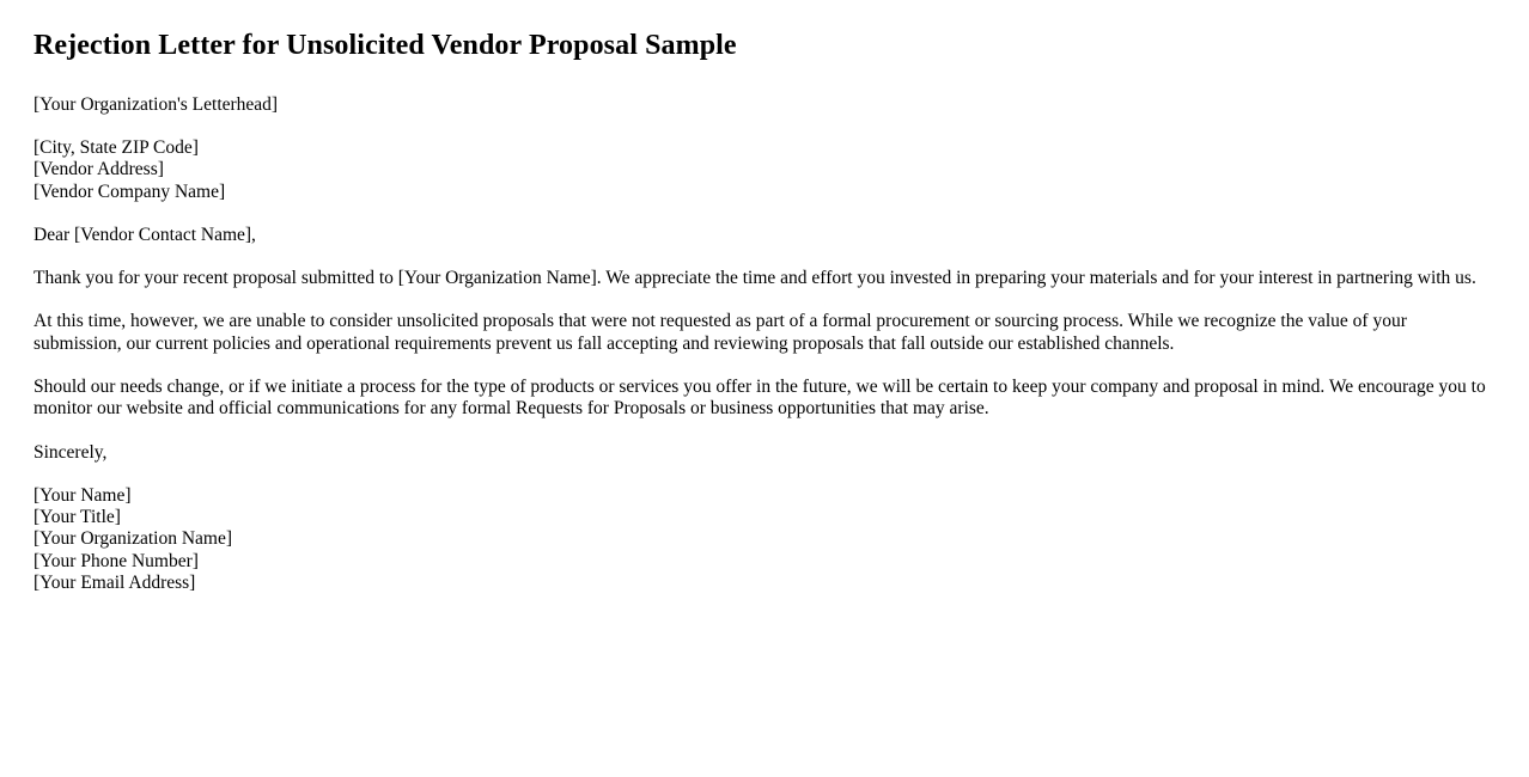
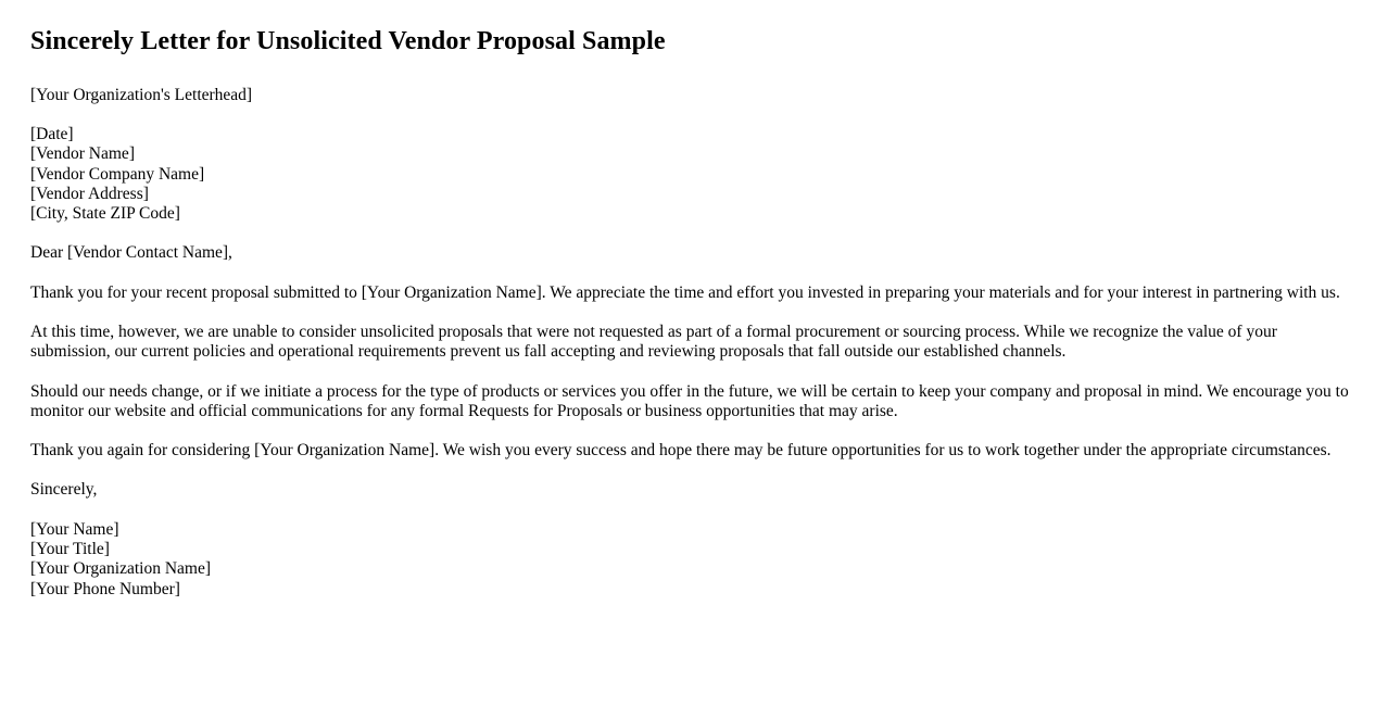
- Rejection Letter for Unsolicited Vendor Proposal Sample
+ Sincerely Letter for Unsolicited Vendor Proposal Sample
  [Your Organization's Letterhead]
+ [Date]
+ [Vendor Name]
- [City, State ZIP Code]
+ [Vendor Company Name]
  [Vendor Address]
- [Vendor Company Name]
+ [City, State ZIP Code]
  Dear [Vendor Contact Name],
  Thank you for your recent proposal submitted to [Your Organization Name]. We appreciate the time and effort you invested in preparing your materials and for your interest in partnering with us.
  At this time, however, we are unable to consider unsolicited proposals that were not requested as part of a formal procurement or sourcing process. While we recognize the value of your submission, our current policies and operational requirements prevent us fall accepting and reviewing proposals that fall outside our established channels.
  Should our needs change, or if we initiate a process for the type of products or services you offer in the future, we will be certain to keep your company and proposal in mind. We encourage you to monitor our website and official communications for any formal Requests for Proposals or business opportunities that may arise.
+ Thank you again for considering [Your Organization Name]. We wish you every success and hope there may be future opportunities for us to work together under the appropriate circumstances.
  Sincerely,
  [Your Name]
  [Your Title]
  [Your Organization Name]
  [Your Phone Number]
- [Your Email Address]
